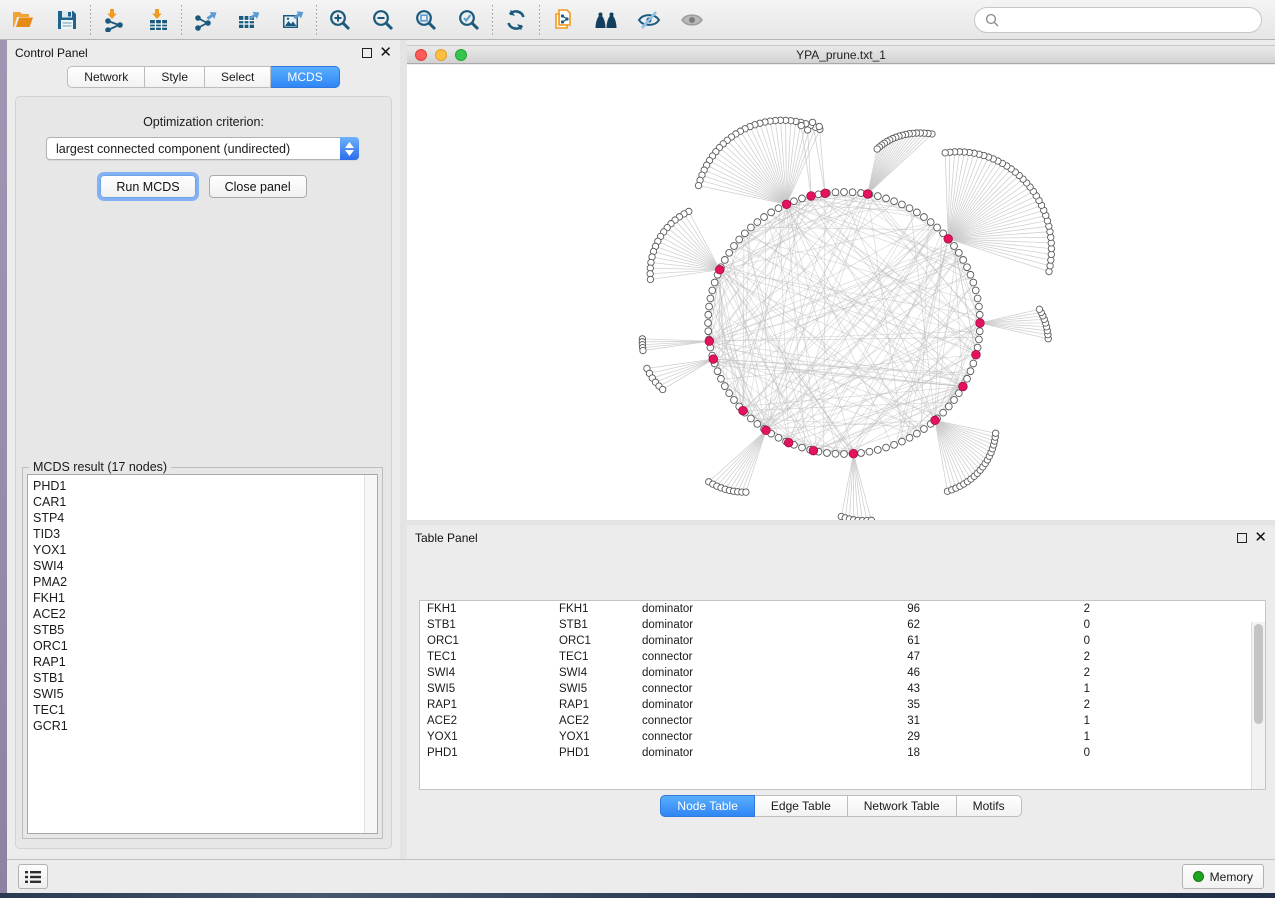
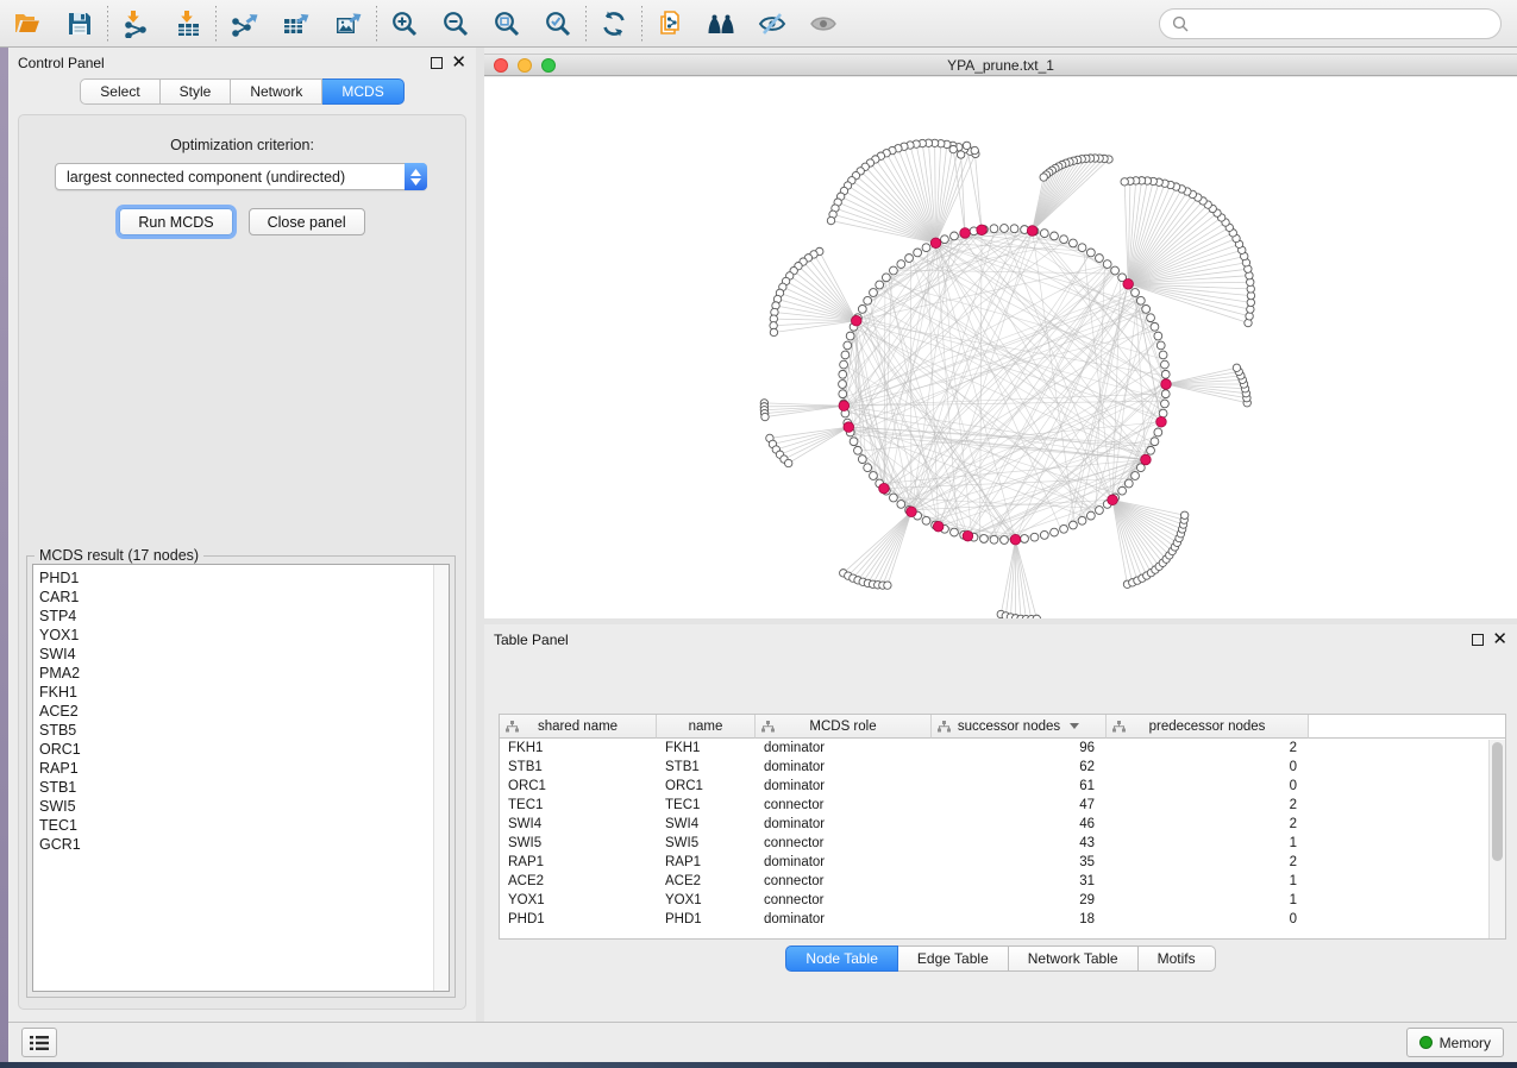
  Control Panel
  ✕
- Network
+ Select
  Style
- Select
+ Network
  MCDS
  Optimization criterion:
  largest connected component (undirected)
  Run MCDS
  Close panel
  MCDS result (17 nodes)
  PHD1
  CAR1
  STP4
- TID3
  YOX1
  SWI4
  PMA2
  FKH1
  ACE2
  STB5
  ORC1
  RAP1
  STB1
  SWI5
  TEC1
  GCR1
  YPA_prune.txt_1
  Table Panel
  ✕
+ shared name
+ name
+ MCDS role
+ successor nodes
+ predecessor nodes
  FKH1
  FKH1
  dominator
  96
  2
  STB1
  STB1
  dominator
  62
  0
  ORC1
  ORC1
  dominator
  61
  0
  TEC1
  TEC1
  connector
  47
  2
  SWI4
  SWI4
  dominator
  46
  2
  SWI5
  SWI5
  connector
  43
  1
  RAP1
  RAP1
  dominator
  35
  2
  ACE2
  ACE2
  connector
  31
  1
  YOX1
  YOX1
  connector
  29
  1
  PHD1
  PHD1
  dominator
  18
  0
  Node Table
  Edge Table
  Network Table
  Motifs
  Memory
